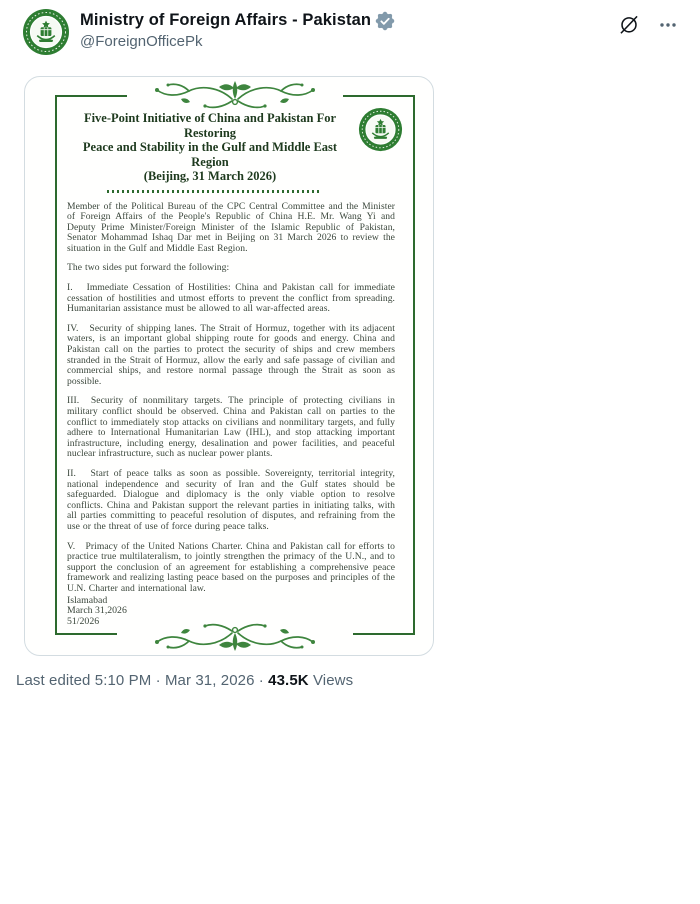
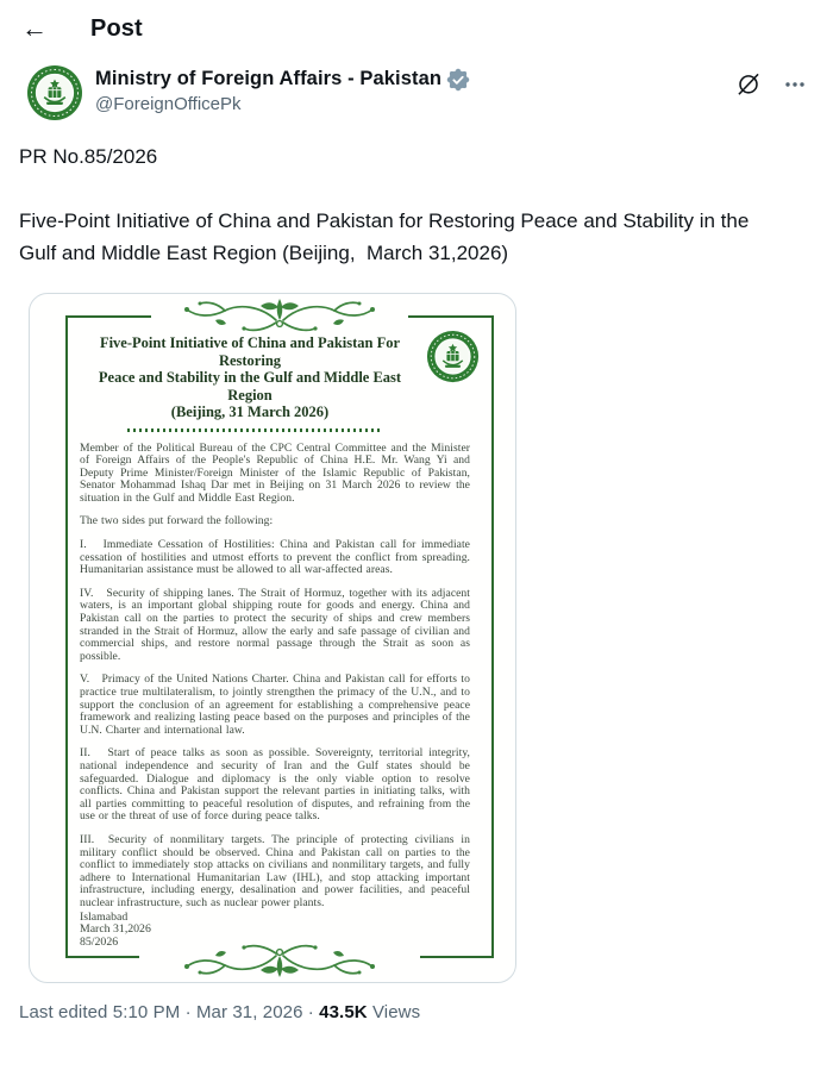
+ ←
+ Post
  Ministry of Foreign Affairs - Pakistan
  @ForeignOfficePk
+ PR No.85/2026
+ Five-Point Initiative of China and Pakistan for Restoring Peace and Stability in the Gulf and Middle East Region (Beijing, March 31,2026)
  Five-Point Initiative of China and Pakistan For Restoring
  Peace and Stability in the Gulf and Middle East Region
  (Beijing, 31 March 2026)
  Member of the Political Bureau of the CPC Central Committee and the Minister of Foreign Affairs of the People's Republic of China H.E. Mr. Wang Yi and Deputy Prime Minister/Foreign Minister of the Islamic Republic of Pakistan, Senator Mohammad Ishaq Dar met in Beijing on 31 March 2026 to review the situation in the Gulf and Middle East Region.
  The two sides put forward the following:
  I. Immediate Cessation of Hostilities: China and Pakistan call for immediate cessation of hostilities and utmost efforts to prevent the conflict from spreading. Humanitarian assistance must be allowed to all war-affected areas.
  IV. Security of shipping lanes. The Strait of Hormuz, together with its adjacent waters, is an important global shipping route for goods and energy. China and Pakistan call on the parties to protect the security of ships and crew members stranded in the Strait of Hormuz, allow the early and safe passage of civilian and commercial ships, and restore normal passage through the Strait as soon as possible.
- III. Security of nonmilitary targets. The principle of protecting civilians in military conflict should be observed. China and Pakistan call on parties to the conflict to immediately stop attacks on civilians and nonmilitary targets, and fully adhere to International Humanitarian Law (IHL), and stop attacking important infrastructure, including energy, desalination and power facilities, and peaceful nuclear infrastructure, such as nuclear power plants.
+ V. Primacy of the United Nations Charter. China and Pakistan call for efforts to practice true multilateralism, to jointly strengthen the primacy of the U.N., and to support the conclusion of an agreement for establishing a comprehensive peace framework and realizing lasting peace based on the purposes and principles of the U.N. Charter and international law.
  II. Start of peace talks as soon as possible. Sovereignty, territorial integrity, national independence and security of Iran and the Gulf states should be safeguarded. Dialogue and diplomacy is the only viable option to resolve conflicts. China and Pakistan support the relevant parties in initiating talks, with all parties committing to peaceful resolution of disputes, and refraining from the use or the threat of use of force during peace talks.
- V. Primacy of the United Nations Charter. China and Pakistan call for efforts to practice true multilateralism, to jointly strengthen the primacy of the U.N., and to support the conclusion of an agreement for establishing a comprehensive peace framework and realizing lasting peace based on the purposes and principles of the U.N. Charter and international law.
+ III. Security of nonmilitary targets. The principle of protecting civilians in military conflict should be observed. China and Pakistan call on parties to the conflict to immediately stop attacks on civilians and nonmilitary targets, and fully adhere to International Humanitarian Law (IHL), and stop attacking important infrastructure, including energy, desalination and power facilities, and peaceful nuclear infrastructure, such as nuclear power plants.
  Islamabad
  March 31,2026
- 51/2026
+ 85/2026
  Last edited 5:10 PM · Mar 31, 2026 · 43.5K Views
